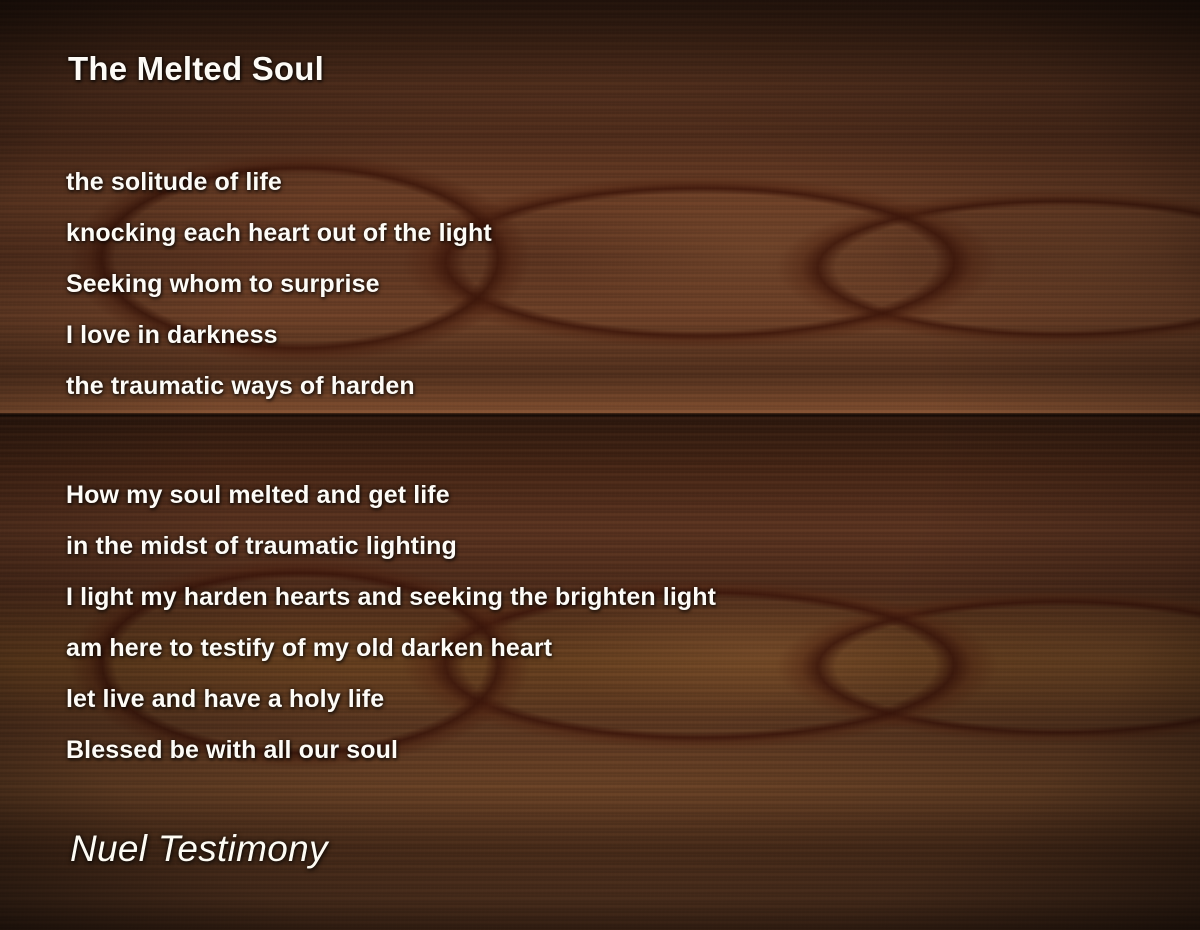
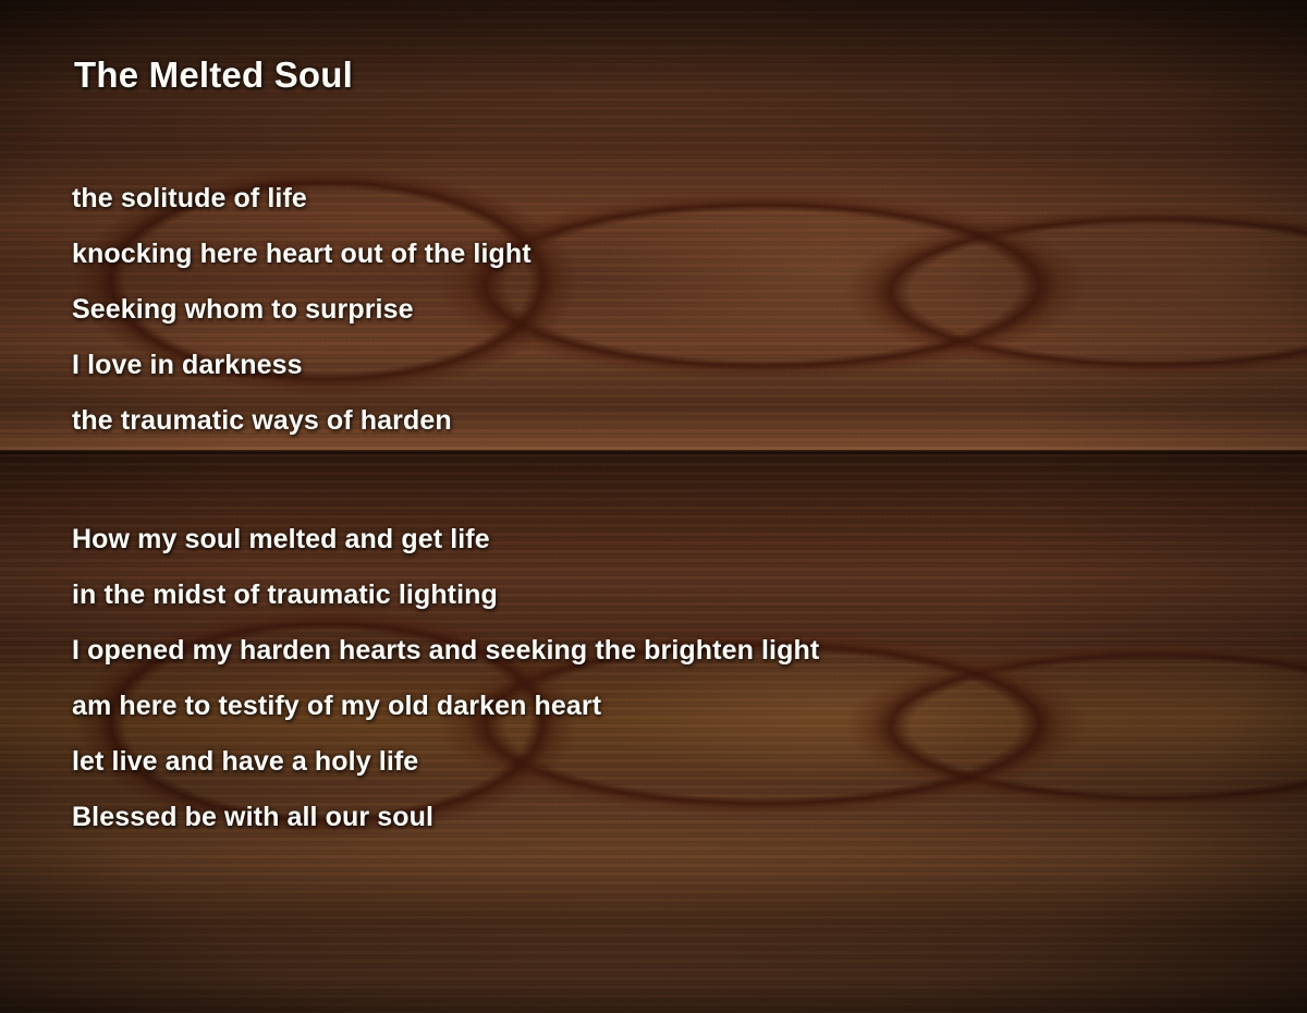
  The Melted Soul
  the solitude of life
- knocking each heart out of the light
+ knocking here heart out of the light
  Seeking whom to surprise
  I love in darkness
  the traumatic ways of harden
  How my soul melted and get life
  in the midst of traumatic lighting
- I light my harden hearts and seeking the brighten light
+ I opened my harden hearts and seeking the brighten light
  am here to testify of my old darken heart
  let live and have a holy life
  Blessed be with all our soul
- Nuel Testimony
